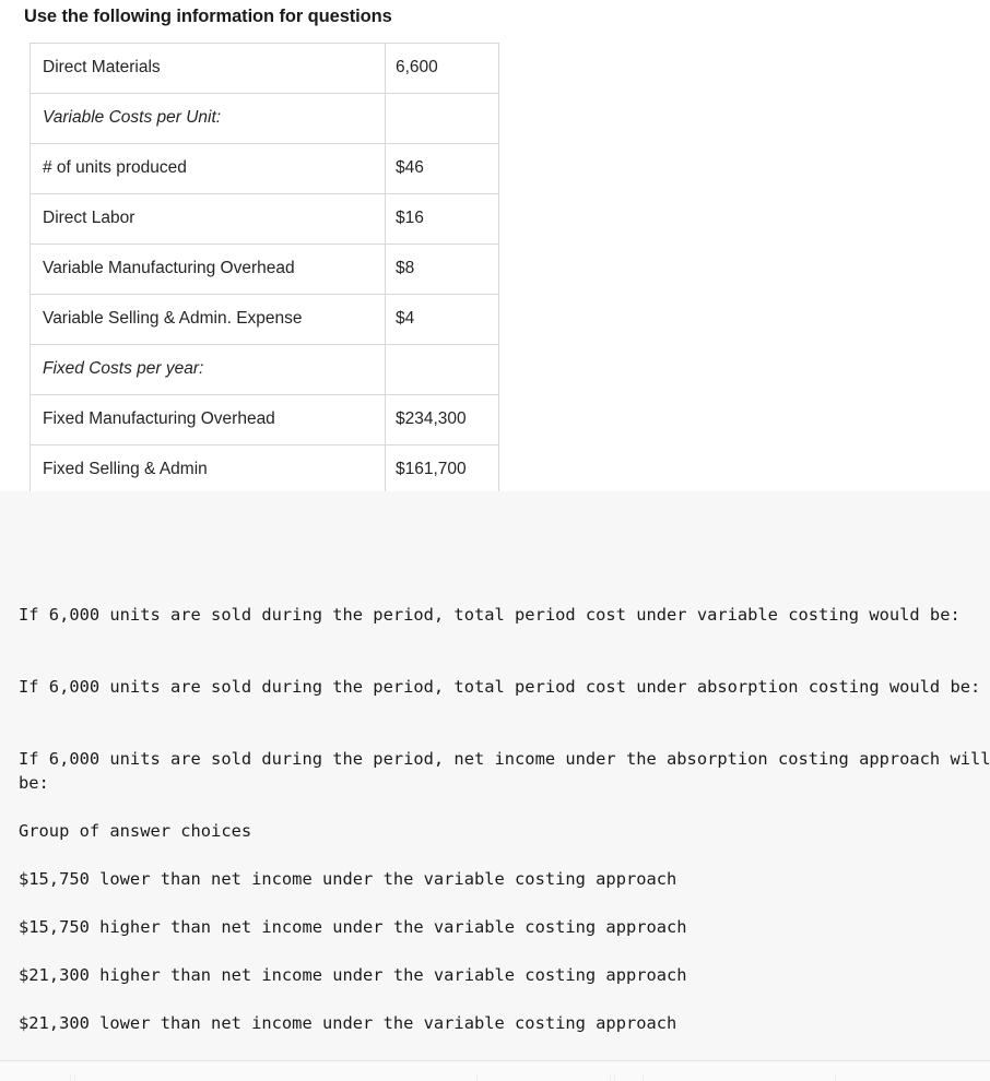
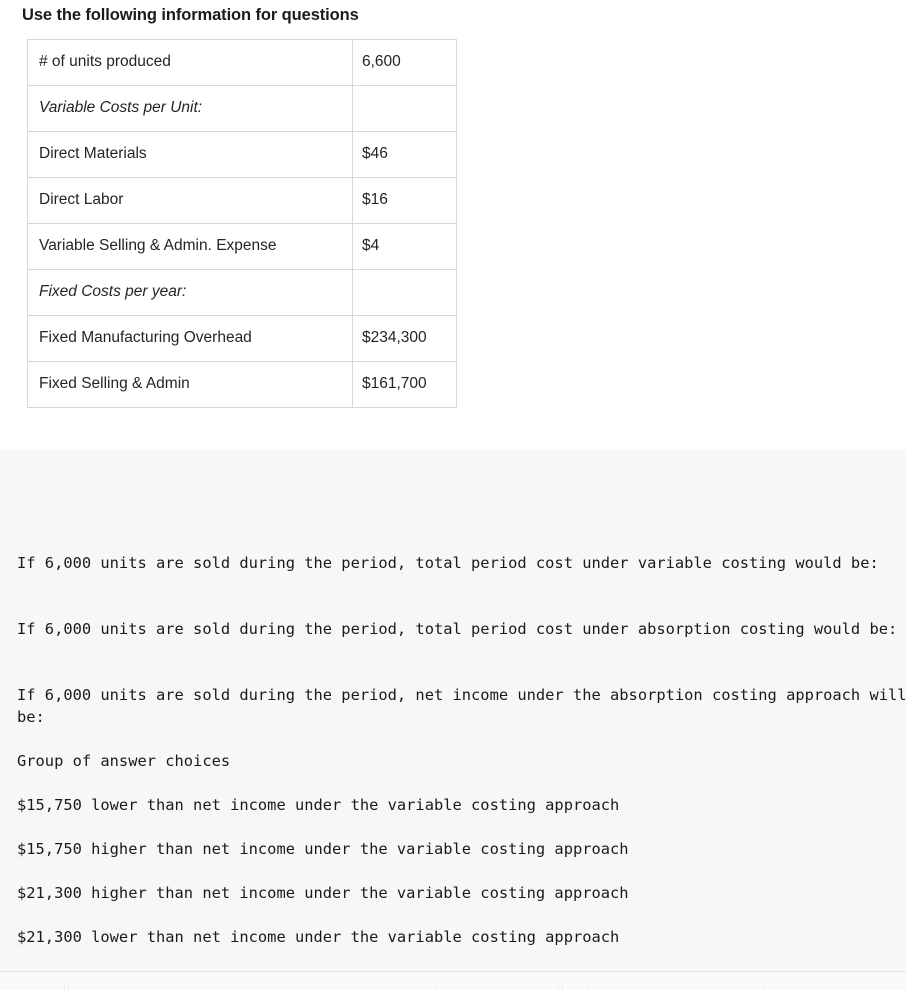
  Use the following information for questions
- Direct Materials	6,600
+ # of units produced	6,600
  Variable Costs per Unit:
- # of units produced	$46
+ Direct Materials	$46
  Direct Labor	$16
- Variable Manufacturing Overhead	$8
  Variable Selling & Admin. Expense	$4
  Fixed Costs per year:
  Fixed Manufacturing Overhead	$234,300
  Fixed Selling & Admin	$161,700
  If 6,000 units are sold during the period, total period cost under variable costing would be:
  If 6,000 units are sold during the period, total period cost under absorption costing would be:
  If 6,000 units are sold during the period, net income under the absorption costing approach will be:
  Group of answer choices
  $15,750 lower than net income under the variable costing approach
  $15,750 higher than net income under the variable costing approach
  $21,300 higher than net income under the variable costing approach
  $21,300 lower than net income under the variable costing approach
